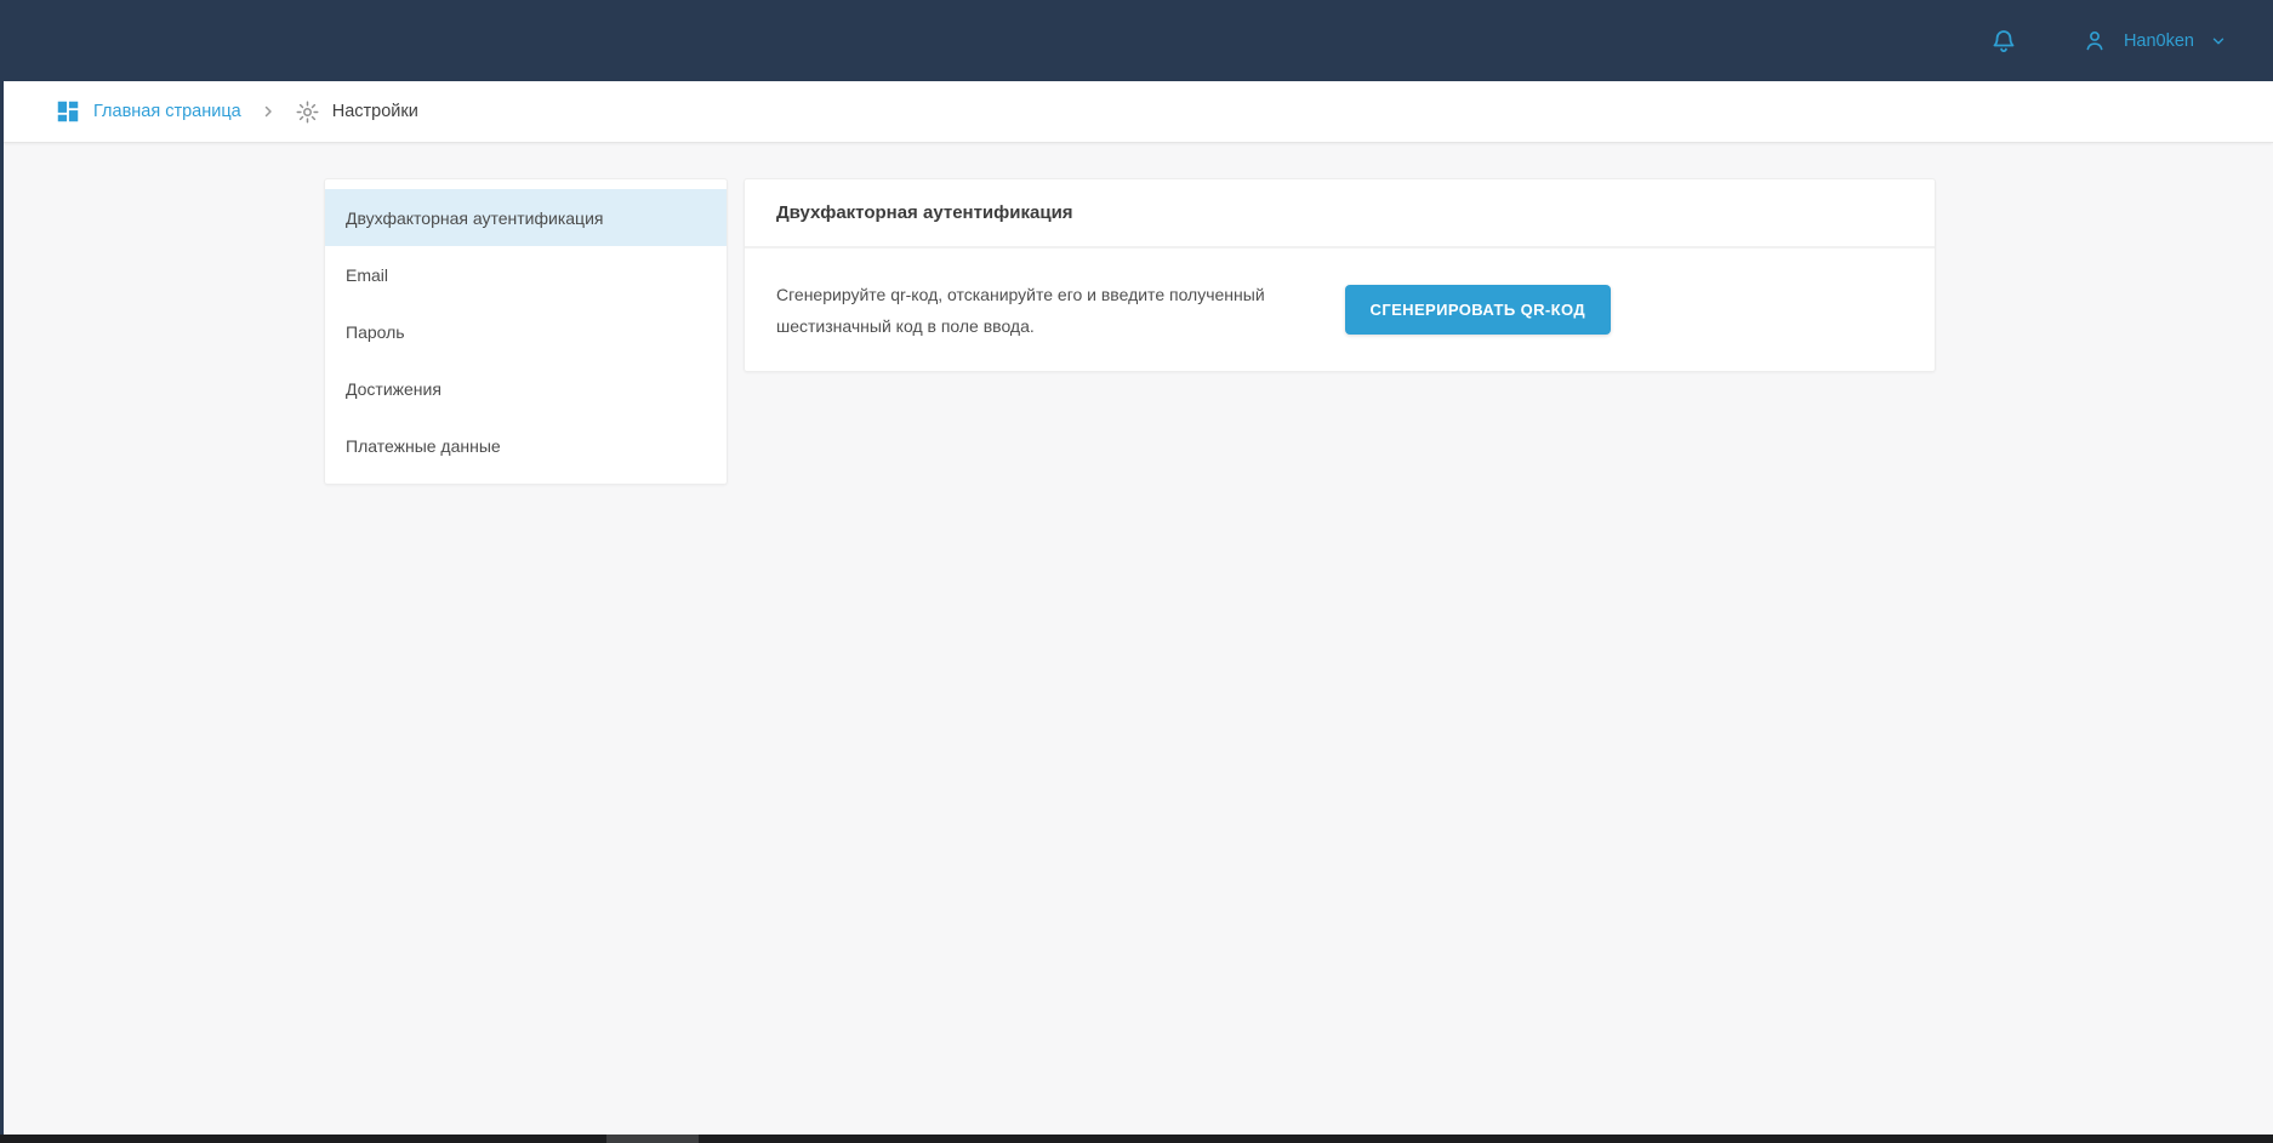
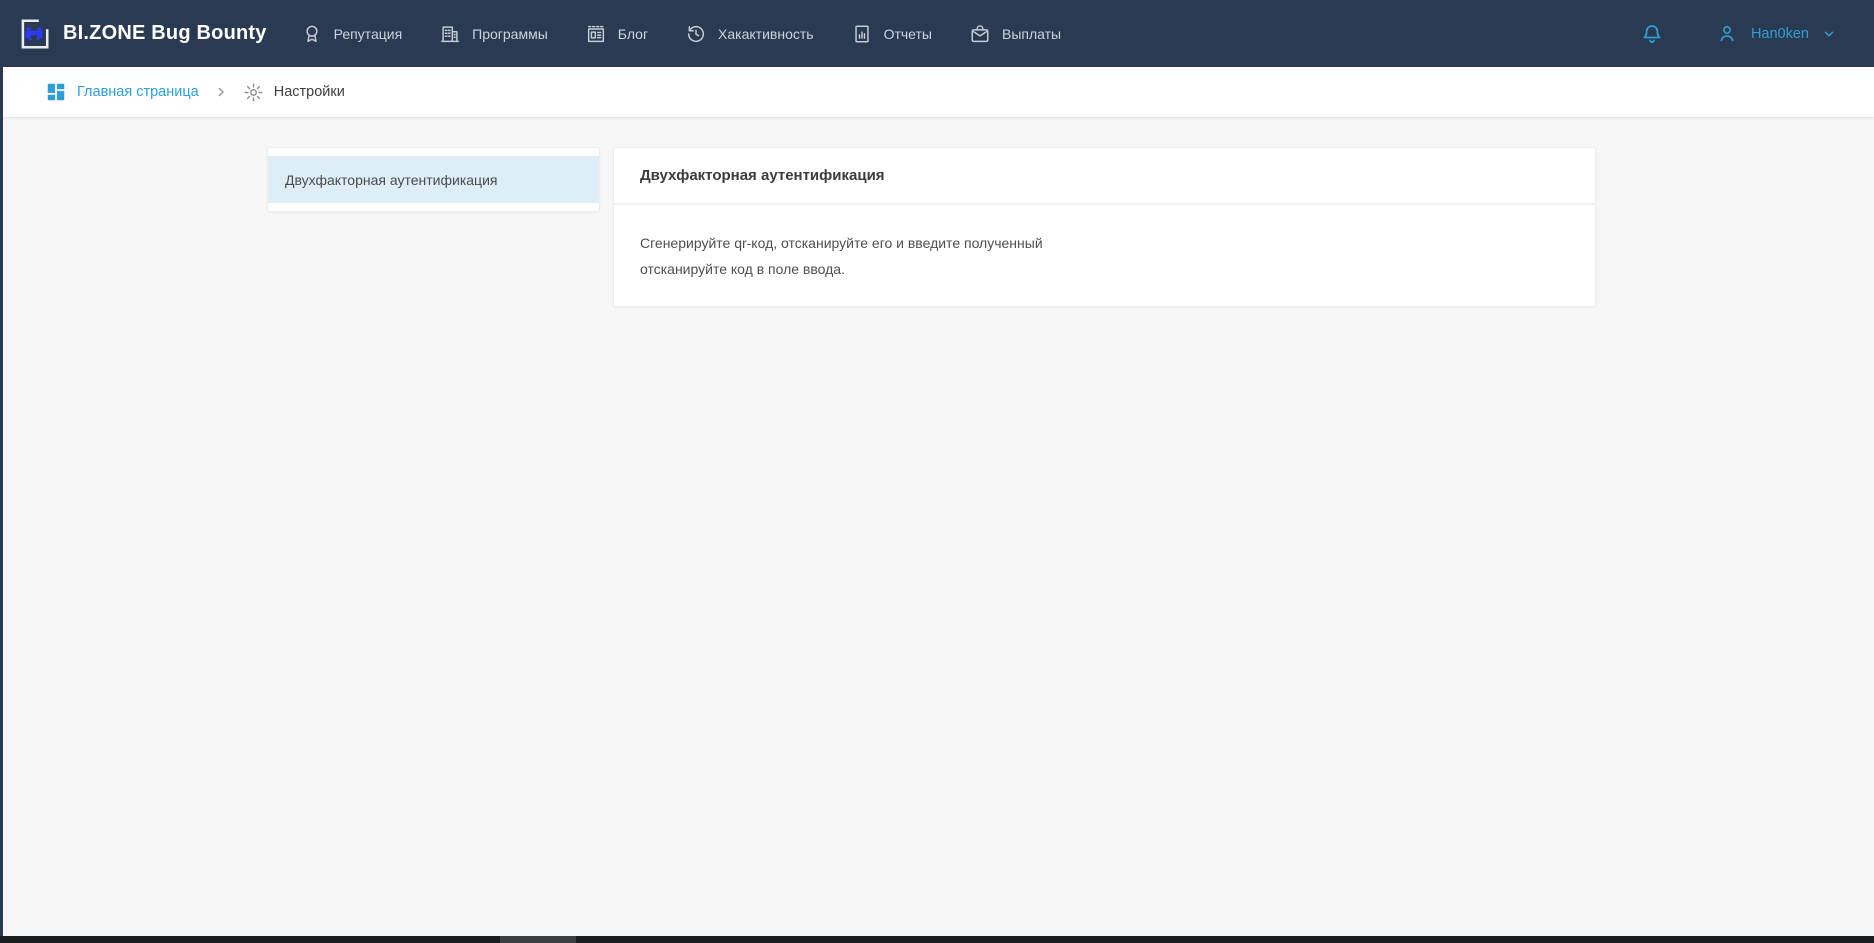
+ BI.ZONE Bug Bounty
+ Репутация
+ Программы
+ Блог
+ Хакактивность
+ Отчеты
+ Выплаты
  Han0ken
  Главная страница
  Настройки
  Двухфакторная аутентификация
- Email
- Пароль
- Достижения
- Платежные данные
  Двухфакторная аутентификация
- Сгенерируйте qr-код, отсканируйте его и введите полученный шестизначный код в поле ввода.
+ Сгенерируйте qr-код, отсканируйте его и введите полученный отсканируйте код в поле ввода.
- СГЕНЕРИРОВАТЬ QR-КОД
